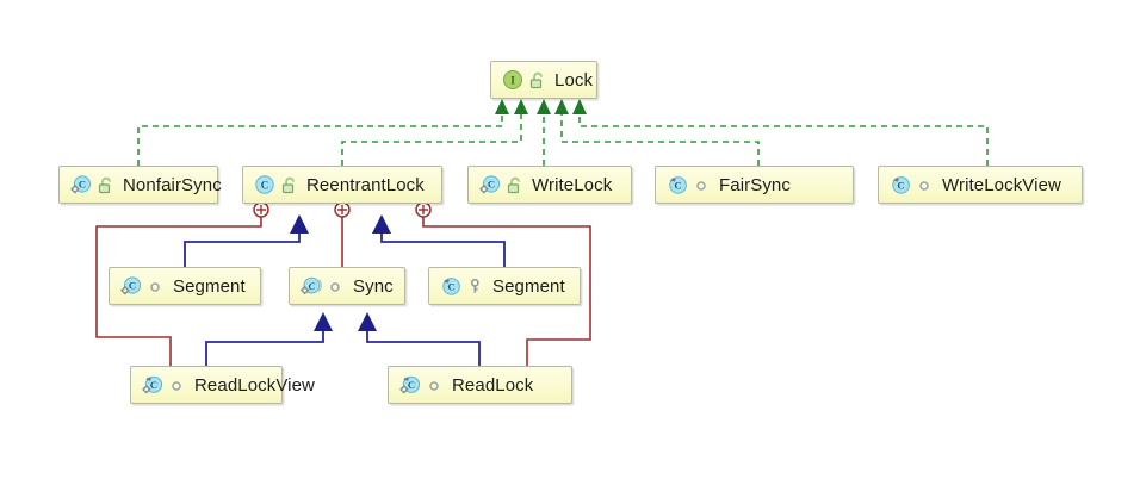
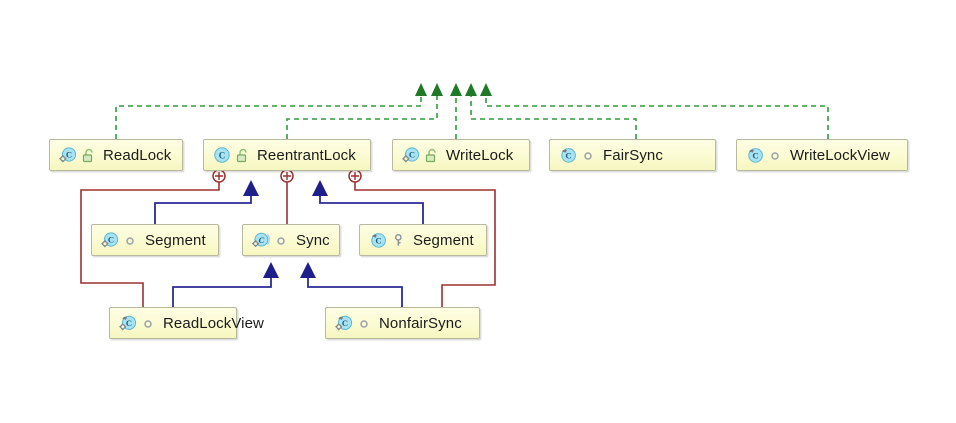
- I
- Lock
  C
- NonfairSync
+ ReadLock
  C
  ReentrantLock
  C
  WriteLock
  C
  FairSync
  C
  WriteLockView
  C
  Segment
  C
  Sync
  C
  Segment
  C
  ReadLockView
  C
- ReadLock
+ NonfairSync
